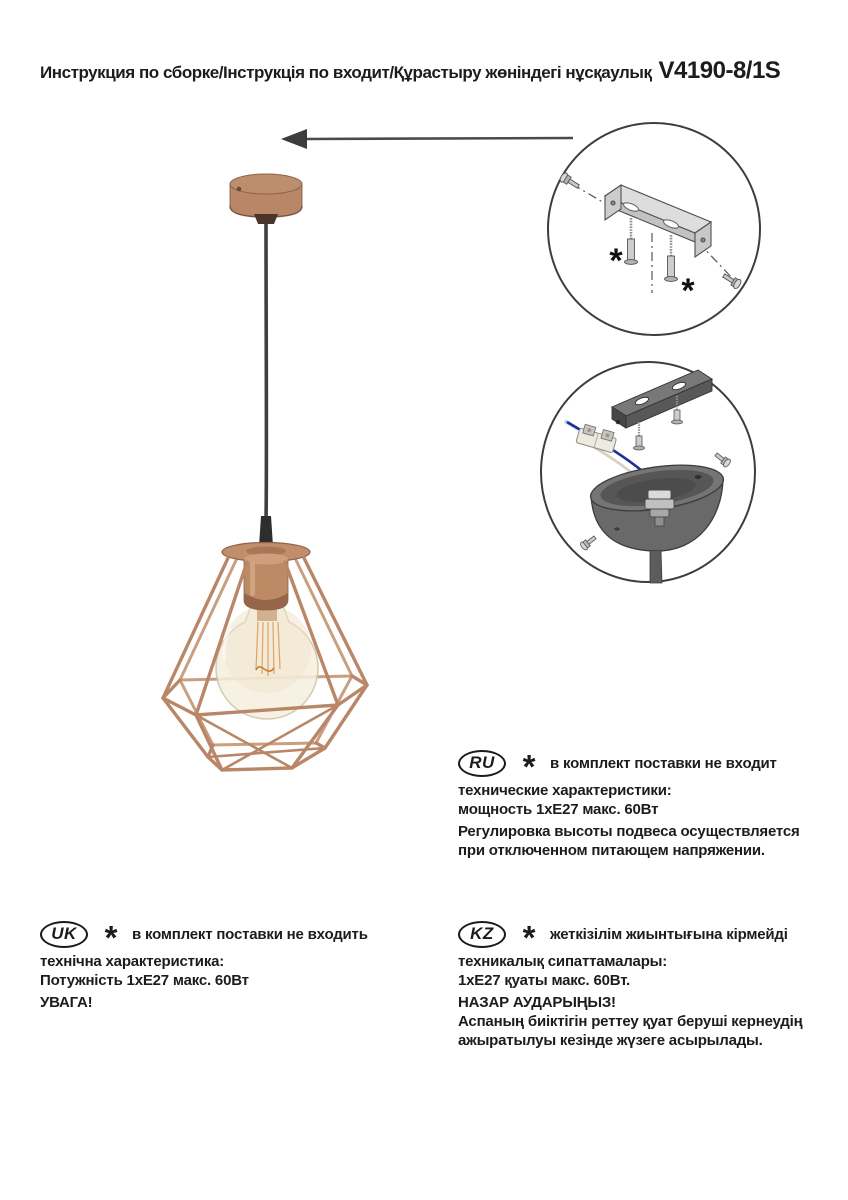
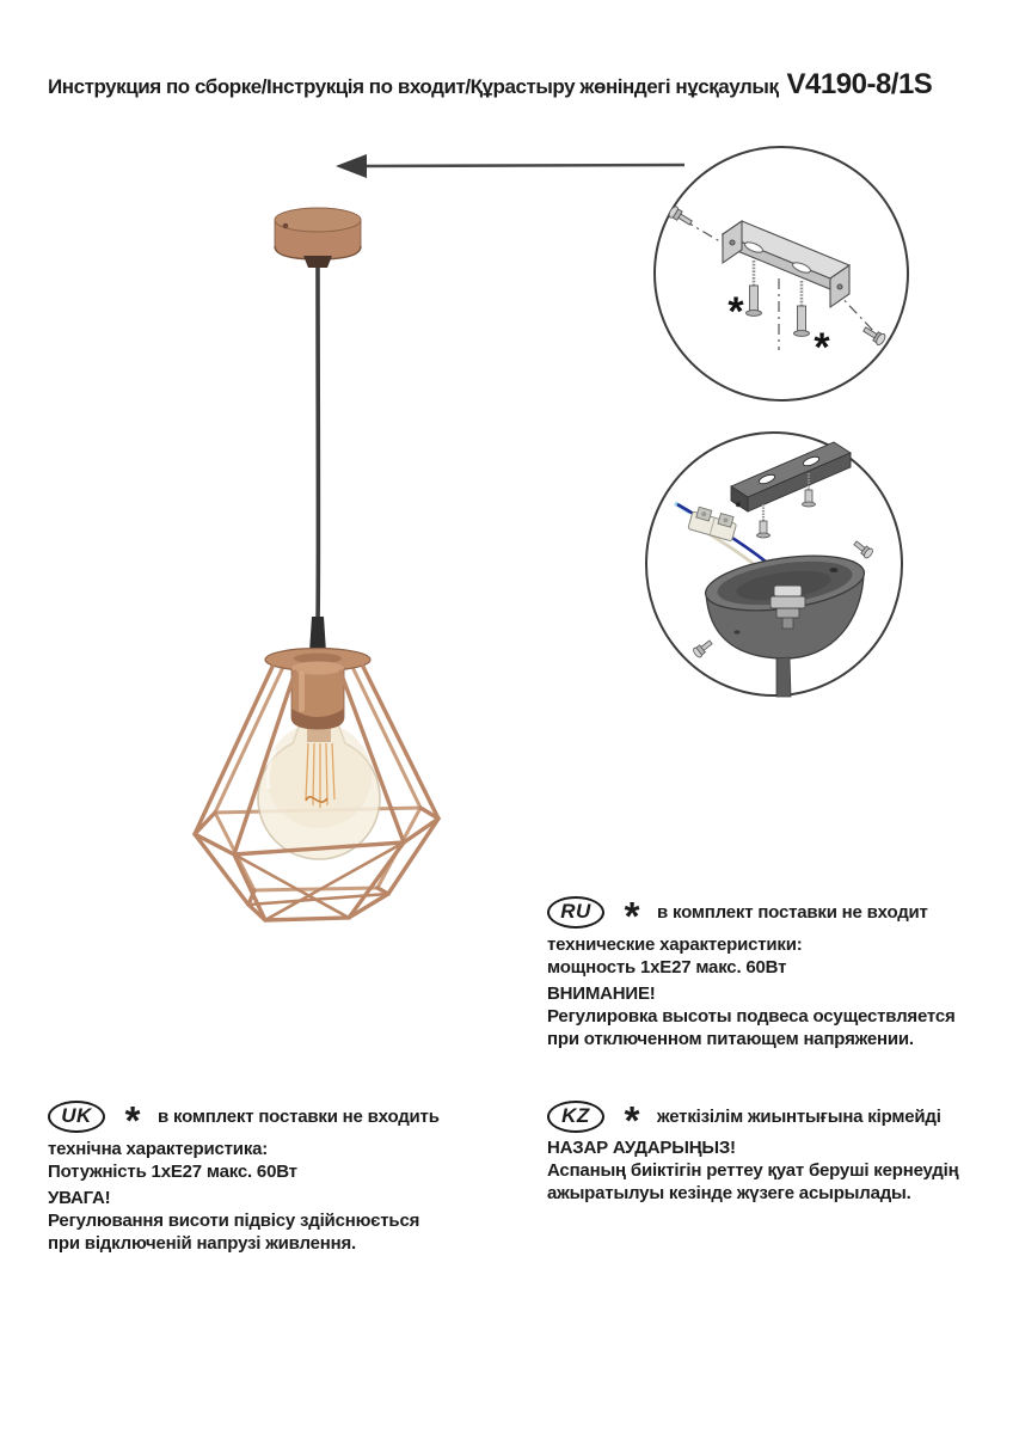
  Инструкция по сборке/Інструкція по входит/Құрастыру жөніндегі нұсқаулық
  V4190-8/1S
  *
  *
  RU
  *
  в комплект поставки не входит
  технические характеристики:
  мощность 1хЕ27 макс. 60Вт
+ ВНИМАНИЕ!
  Регулировка высоты подвеса осуществляется
  при отключенном питающем напряжении.
  UK
  *
  в комплект поставки не входить
  технічна характеристика:
  Потужність 1хЕ27 макс. 60Вт
  УВАГА!
+ Регулювання висоти підвісу здійснюється
+ при відключеній напрузі живлення.
  KZ
  *
  жеткізілім жиынтығына кірмейді
- техникалық сипаттамалары:
- 1хЕ27 қуаты макс. 60Вт.
  НАЗАР АУДАРЫҢЫЗ!
  Аспаның биіктігін реттеу қуат беруші кернеудің
  ажыратылуы кезінде жүзеге асырылады.
